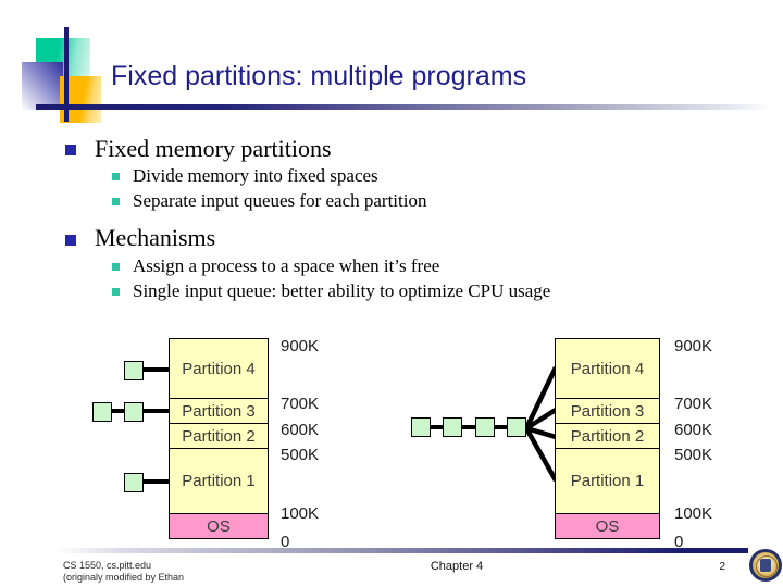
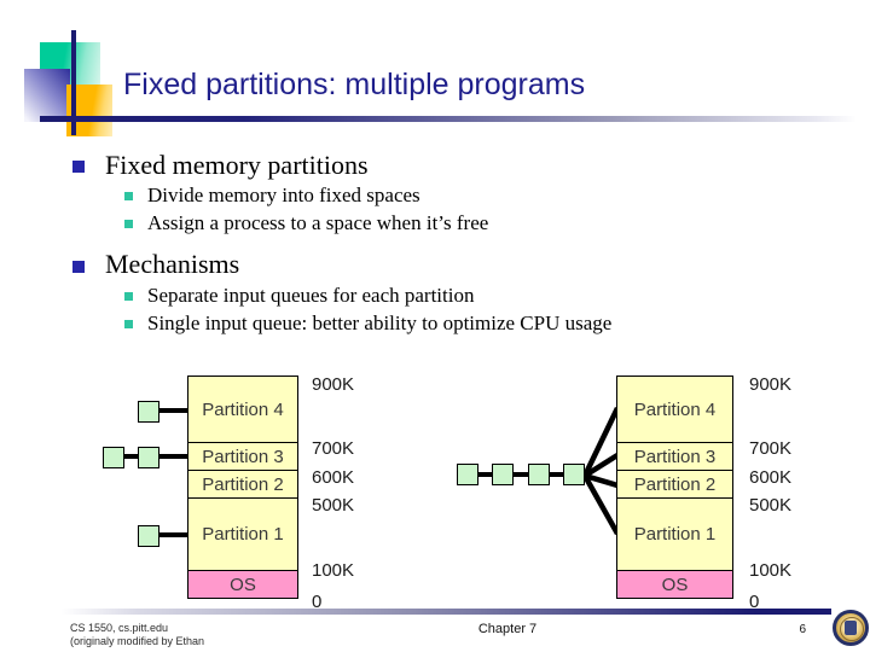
  Fixed partitions: multiple programs
  Fixed memory partitions
  Divide memory into fixed spaces
- Separate input queues for each partition
+ Assign a process to a space when it’s free
  Mechanisms
- Assign a process to a space when it’s free
+ Separate input queues for each partition
  Single input queue: better ability to optimize CPU usage
  Partition 4
  Partition 3
  Partition 2
  Partition 1
  OS
  900K
  700K
  600K
  500K
  100K
  0
  Partition 4
  Partition 3
  Partition 2
  Partition 1
  OS
  900K
  700K
  600K
  500K
  100K
  0
  CS 1550, cs.pitt.edu
  (originaly modified by Ethan
- Chapter 4
+ Chapter 7
- 2
+ 6
